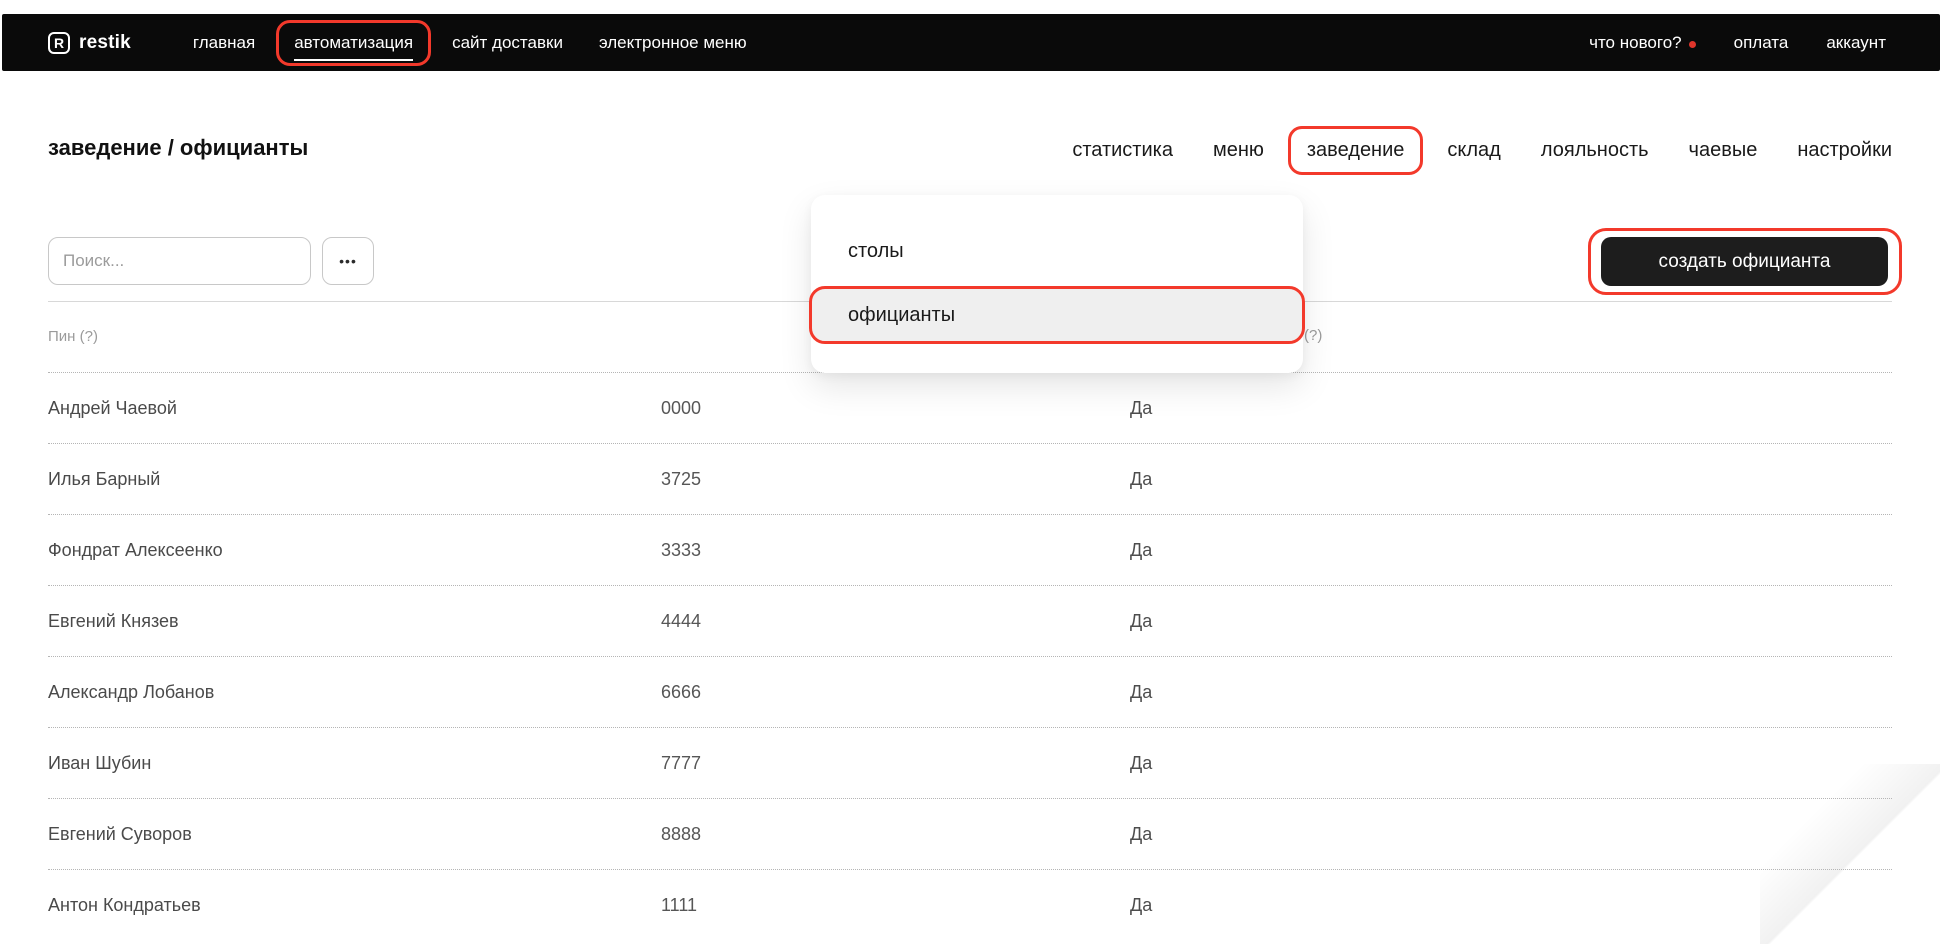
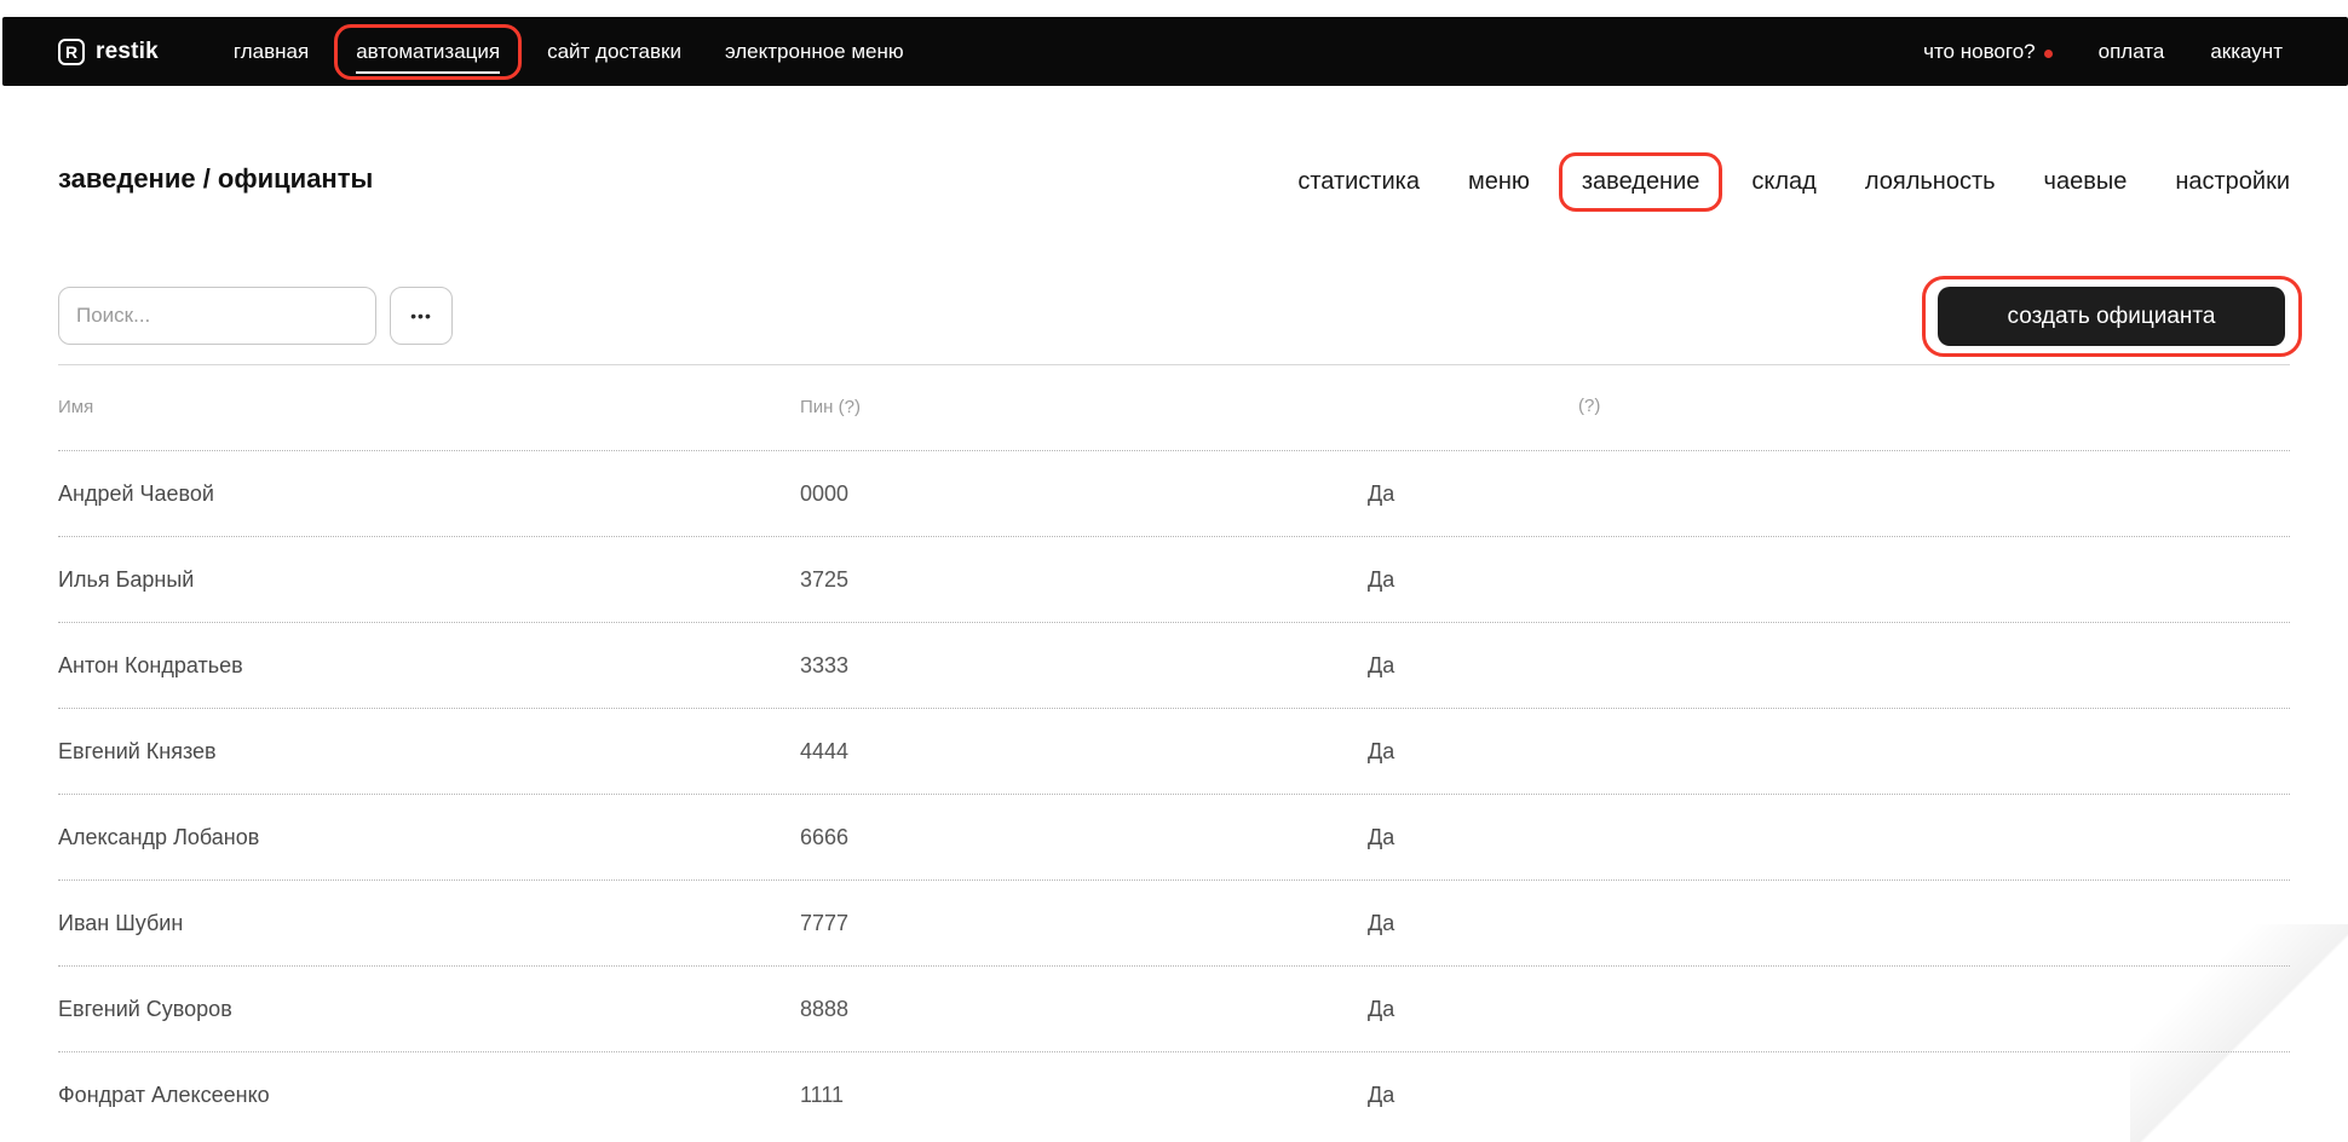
  R
  restik
  главная
  автоматизация
  сайт доставки
  электронное меню
  что нового?
  оплата
  аккаунт
  заведение / официанты
  статистика
  меню
  заведение
  склад
  лояльность
  чаевые
  настройки
  Поиск...
  •••
  создать официанта
+ Имя
  Пин (?)
  (?)
  Андрей Чаевой
  0000
  Да
  Илья Барный
  3725
  Да
- Фондрат Алексеенко
+ Антон Кондратьев
  3333
  Да
  Евгений Князев
  4444
  Да
  Александр Лобанов
  6666
  Да
  Иван Шубин
  7777
  Да
  Евгений Суворов
  8888
  Да
- Антон Кондратьев
+ Фондрат Алексеенко
  1111
  Да
- столы
- официанты
